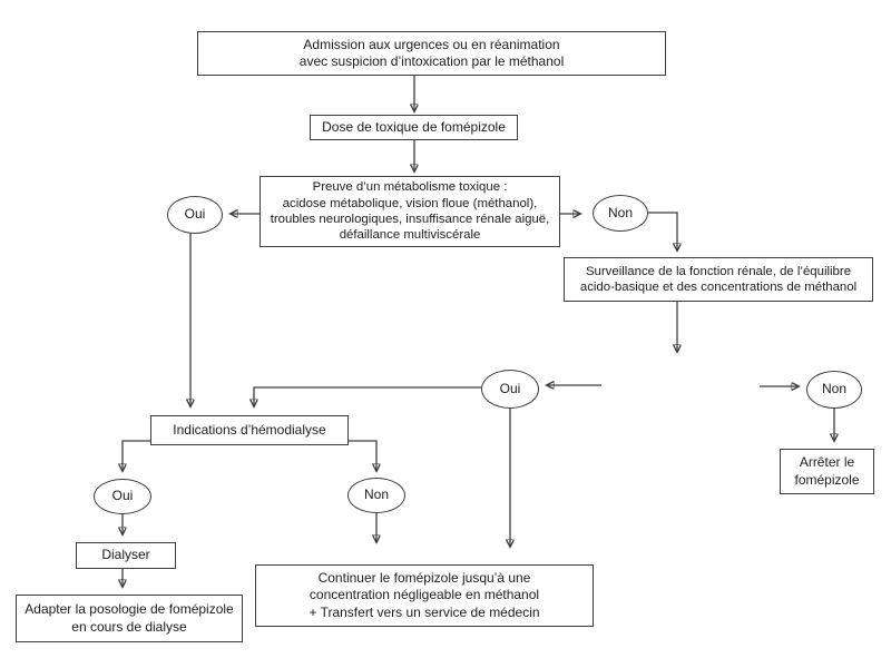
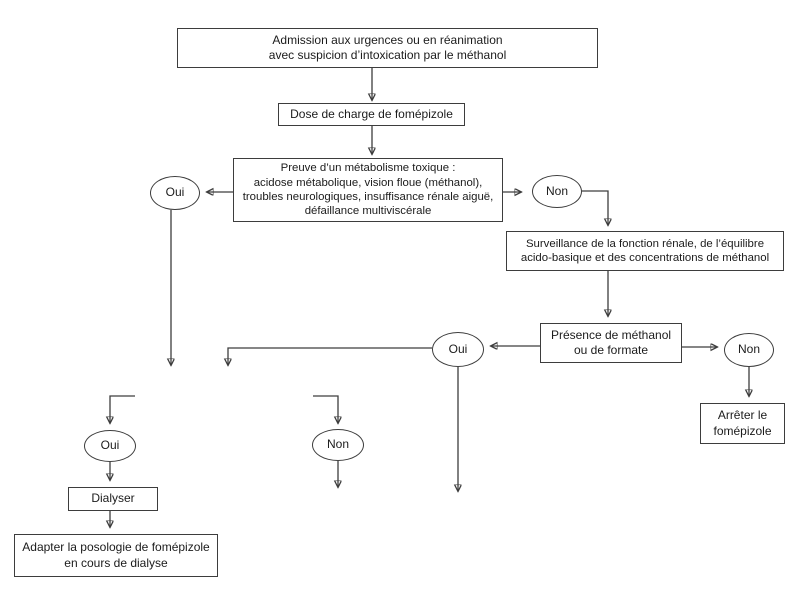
  Admission aux urgences ou en réanimation
  avec suspicion d’intoxication par le méthanol
- Dose de toxique de fomépizole
+ Dose de charge de fomépizole
  Preuve d’un métabolisme toxique :
  acidose métabolique, vision floue (méthanol),
  troubles neurologiques, insuffisance rénale aiguë,
  défaillance multiviscérale
  Oui
  Non
  Surveillance de la fonction rénale, de l’équilibre
  acido-basique et des concentrations de méthanol
+ Présence de méthanol
+ ou de formate
  Oui
  Non
  Arrêter le
  fomépizole
- Indications d’hémodialyse
  Oui
  Non
  Dialyser
  Adapter la posologie de fomépizole
  en cours de dialyse
- Continuer le fomépizole jusqu’à une
- concentration négligeable en méthanol
- + Transfert vers un service de médecin
